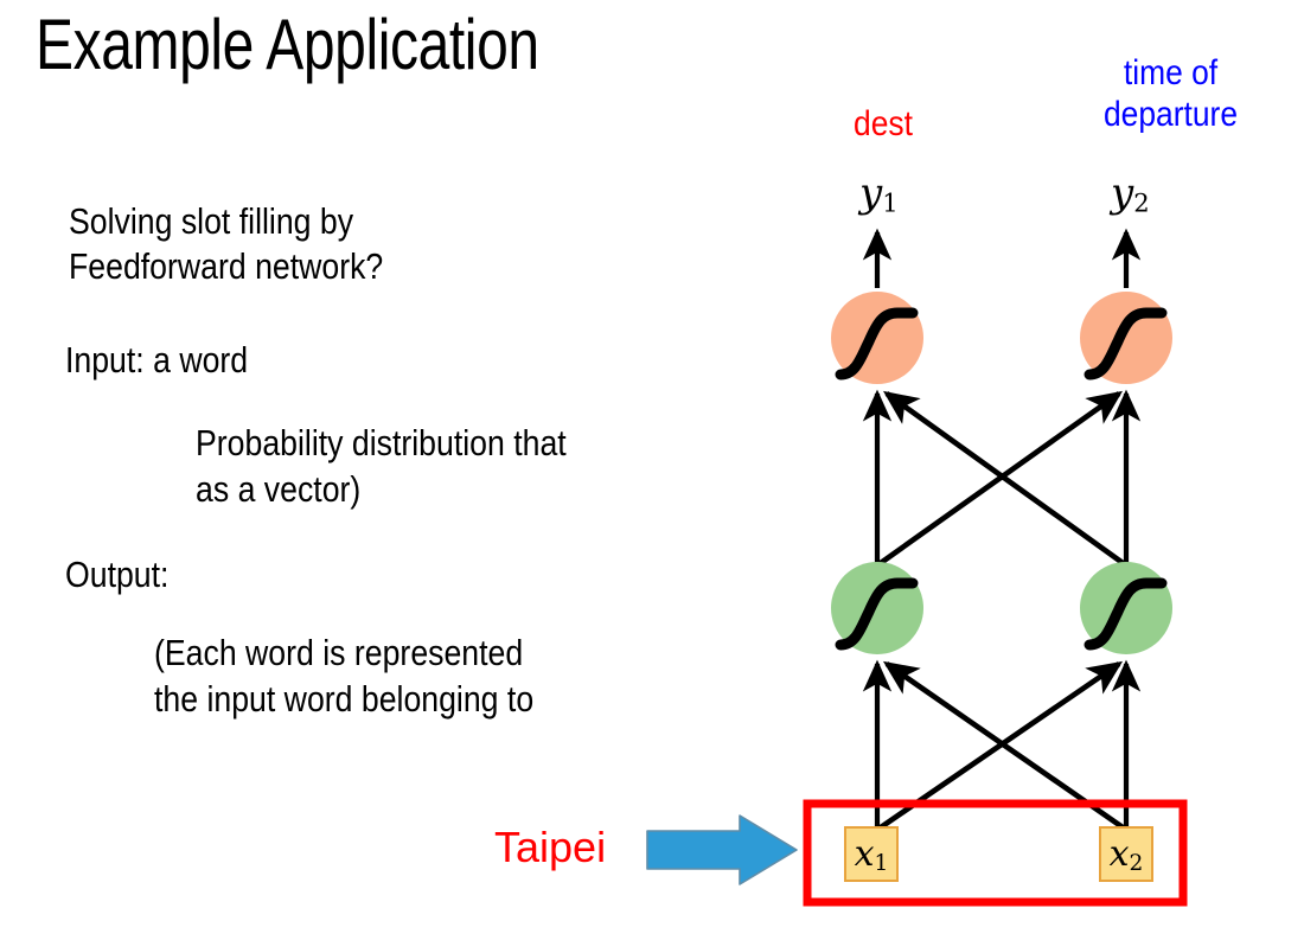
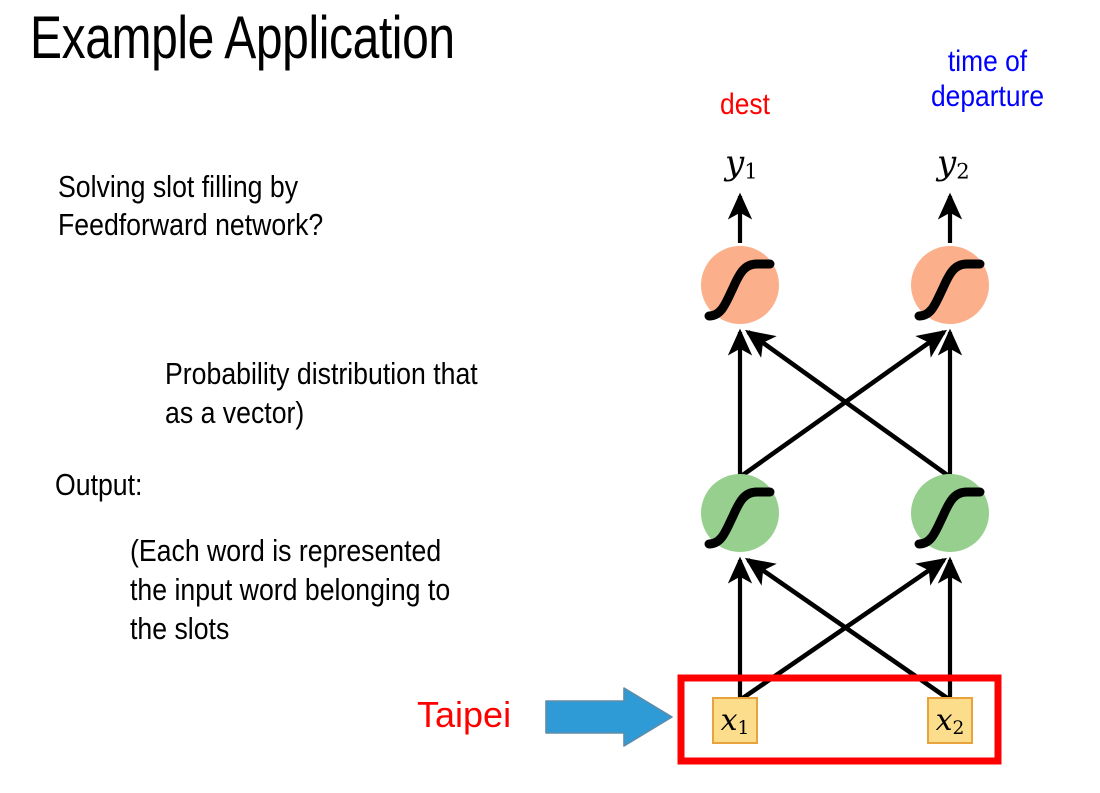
  Example Application
  Solving slot filling by
  Feedforward network?
- Input: a word
  Probability distribution that
  as a vector)
  Output:
  (Each word is represented
  the input word belonging to
+ the slots
  dest
  time of
  departure
  y1
  y2
  x1
  x2
  Taipei
